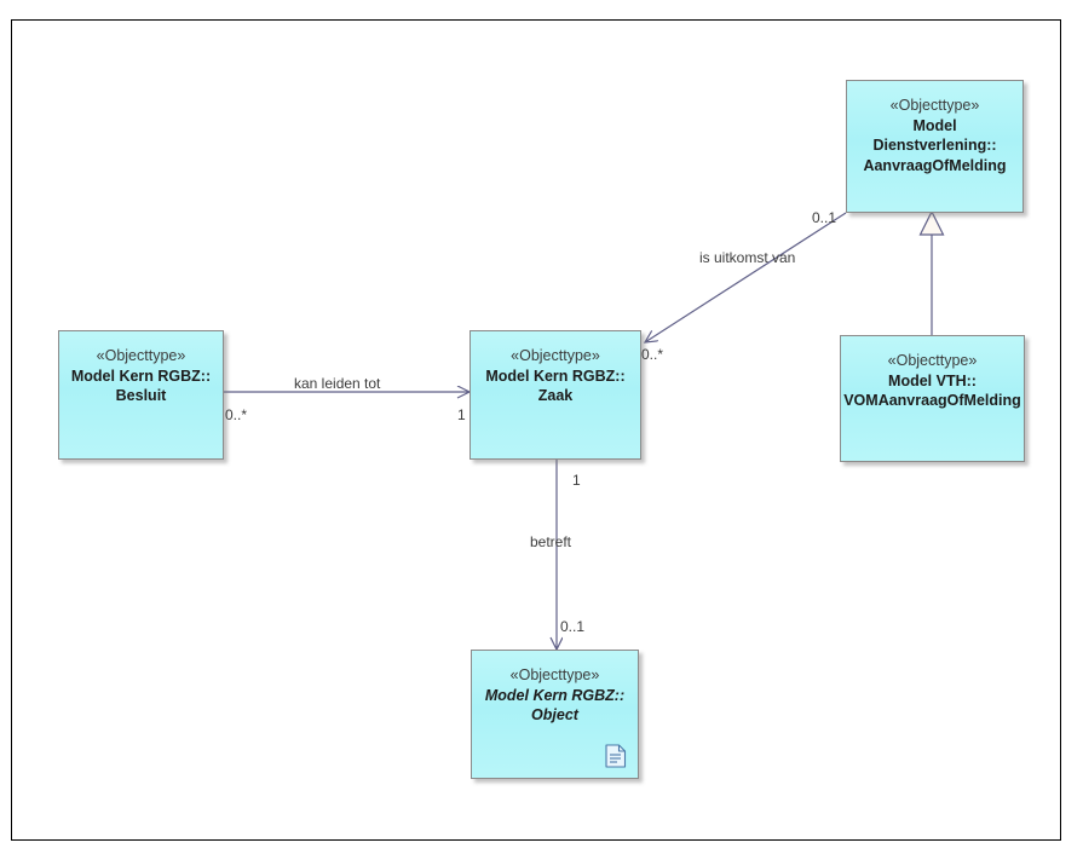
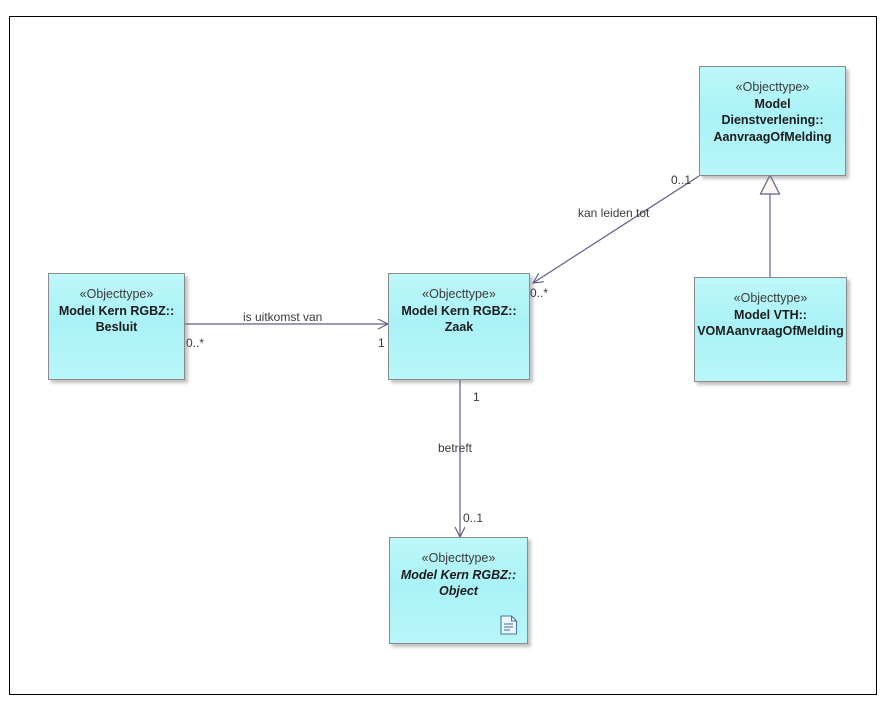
- kan leiden tot
+ is uitkomst van
  0..*
  1
- is uitkomst van
+ kan leiden tot
  0..1
  0..*
  betreft
  1
  0..1
  «Objecttype»
  Model
  Dienstverlening::
  AanvraagOfMelding
  «Objecttype»
  Model VTH::
  VOMAanvraagOfMelding
  «Objecttype»
  Model Kern RGBZ::
  Besluit
  «Objecttype»
  Model Kern RGBZ::
  Zaak
  «Objecttype»
  Model Kern RGBZ::
  Object
